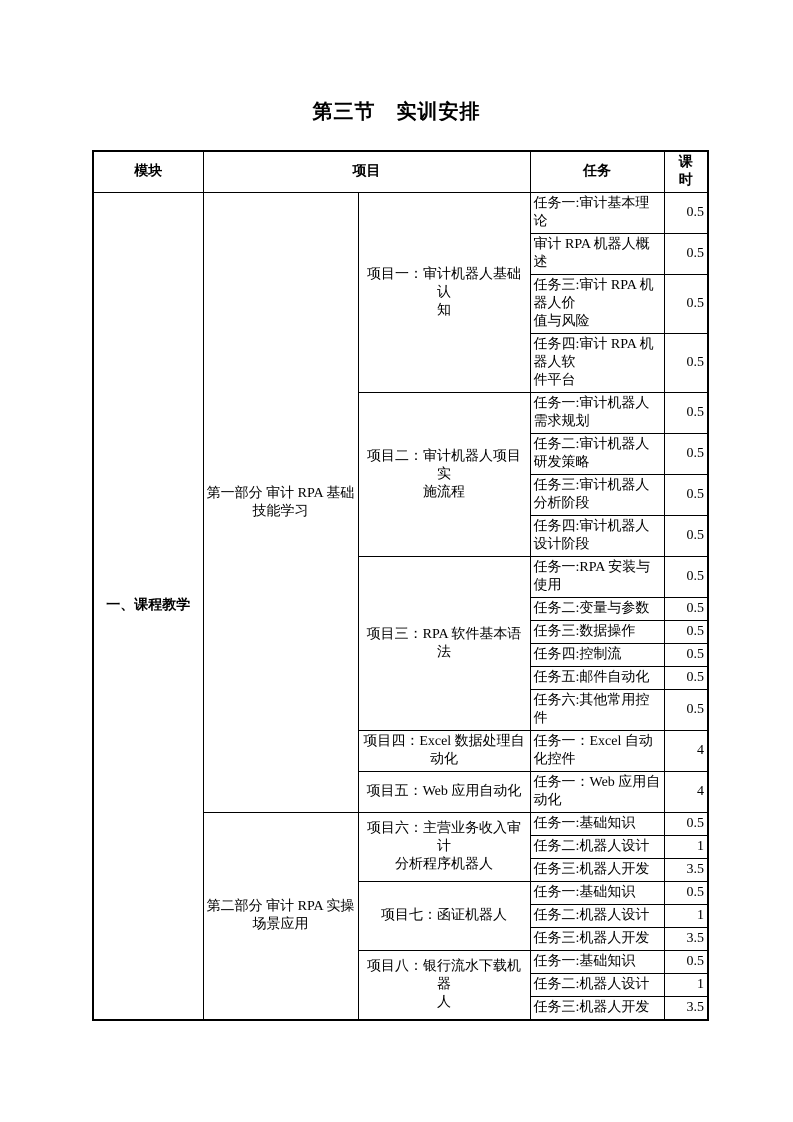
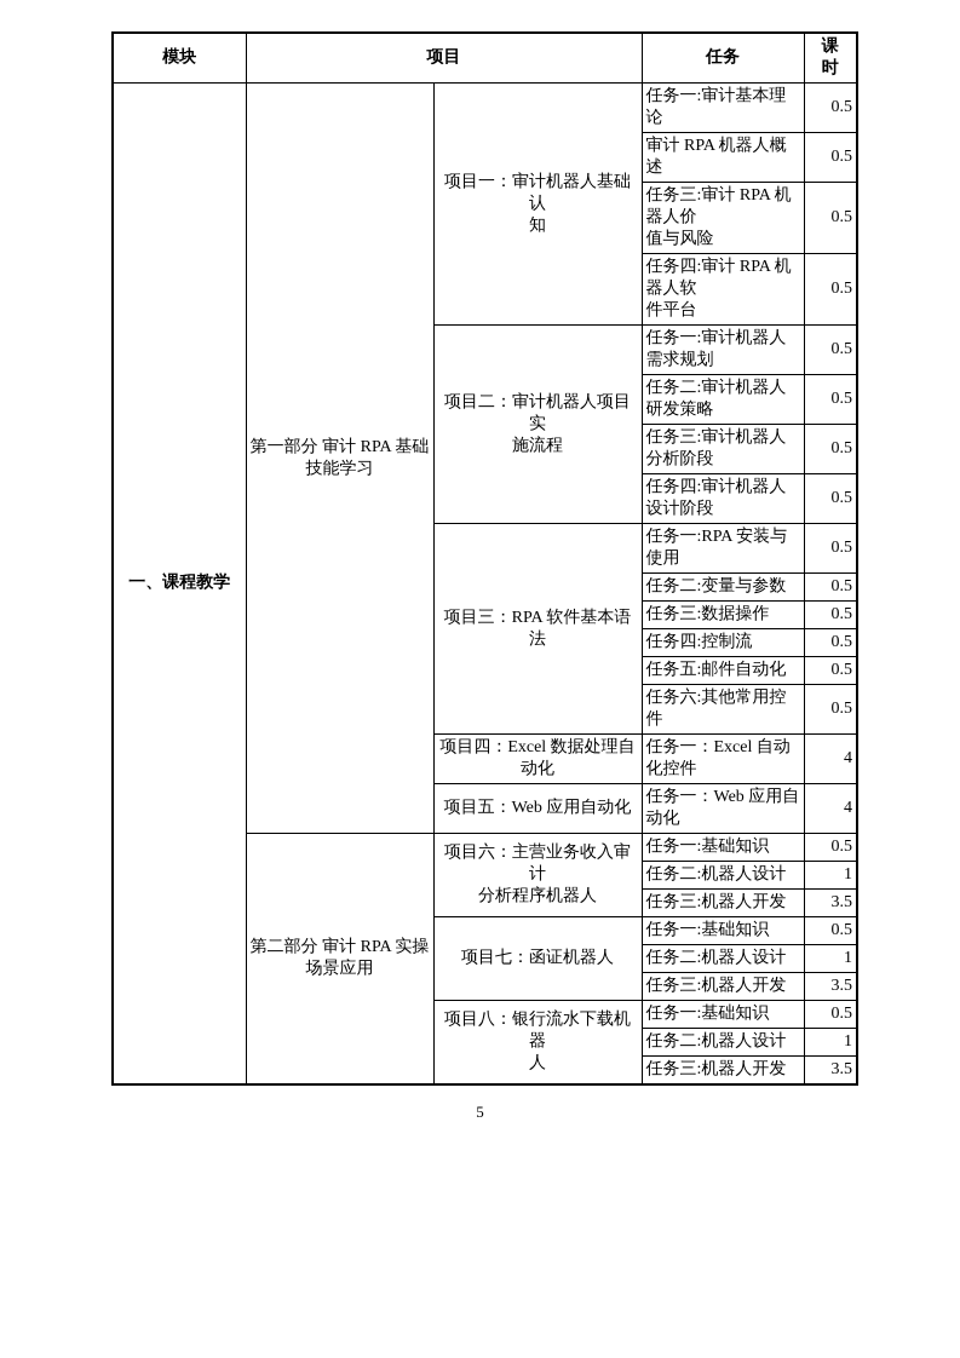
- 第三节 实训安排
  模块	项目	任务	课时
  一、课程教学	第一部分 审计 RPA 基础 技能学习	项目一：审计机器人基础认 知	任务一:审计基本理 论	0.5
  审计 RPA 机器人概 述	0.5
  任务三:审计 RPA 机 器人价 值与风险	0.5
  任务四:审计 RPA 机 器人软 件平台	0.5
  项目二：审计机器人项目实 施流程	任务一:审计机器人 需求规划	0.5
  任务二:审计机器人 研发策略	0.5
  任务三:审计机器人 分析阶段	0.5
  任务四:审计机器人 设计阶段	0.5
  项目三：RPA 软件基本语法	任务一:RPA 安装与 使用	0.5
  任务二:变量与参数	0.5
  任务三:数据操作	0.5
  任务四:控制流	0.5
  任务五:邮件自动化	0.5
  任务六:其他常用控 件	0.5
  项目四：Excel 数据处理自 动化	任务一：Excel 自动 化控件	4
  项目五：Web 应用自动化	任务一：Web 应用自 动化	4
  第二部分 审计 RPA 实操 场景应用	项目六：主营业务收入审计 分析程序机器人	任务一:基础知识	0.5
  任务二:机器人设计	1
  任务三:机器人开发	3.5
  项目七：函证机器人	任务一:基础知识	0.5
  任务二:机器人设计	1
  任务三:机器人开发	3.5
  项目八：银行流水下载机器 人	任务一:基础知识	0.5
  任务二:机器人设计	1
  任务三:机器人开发	3.5
+ 5
